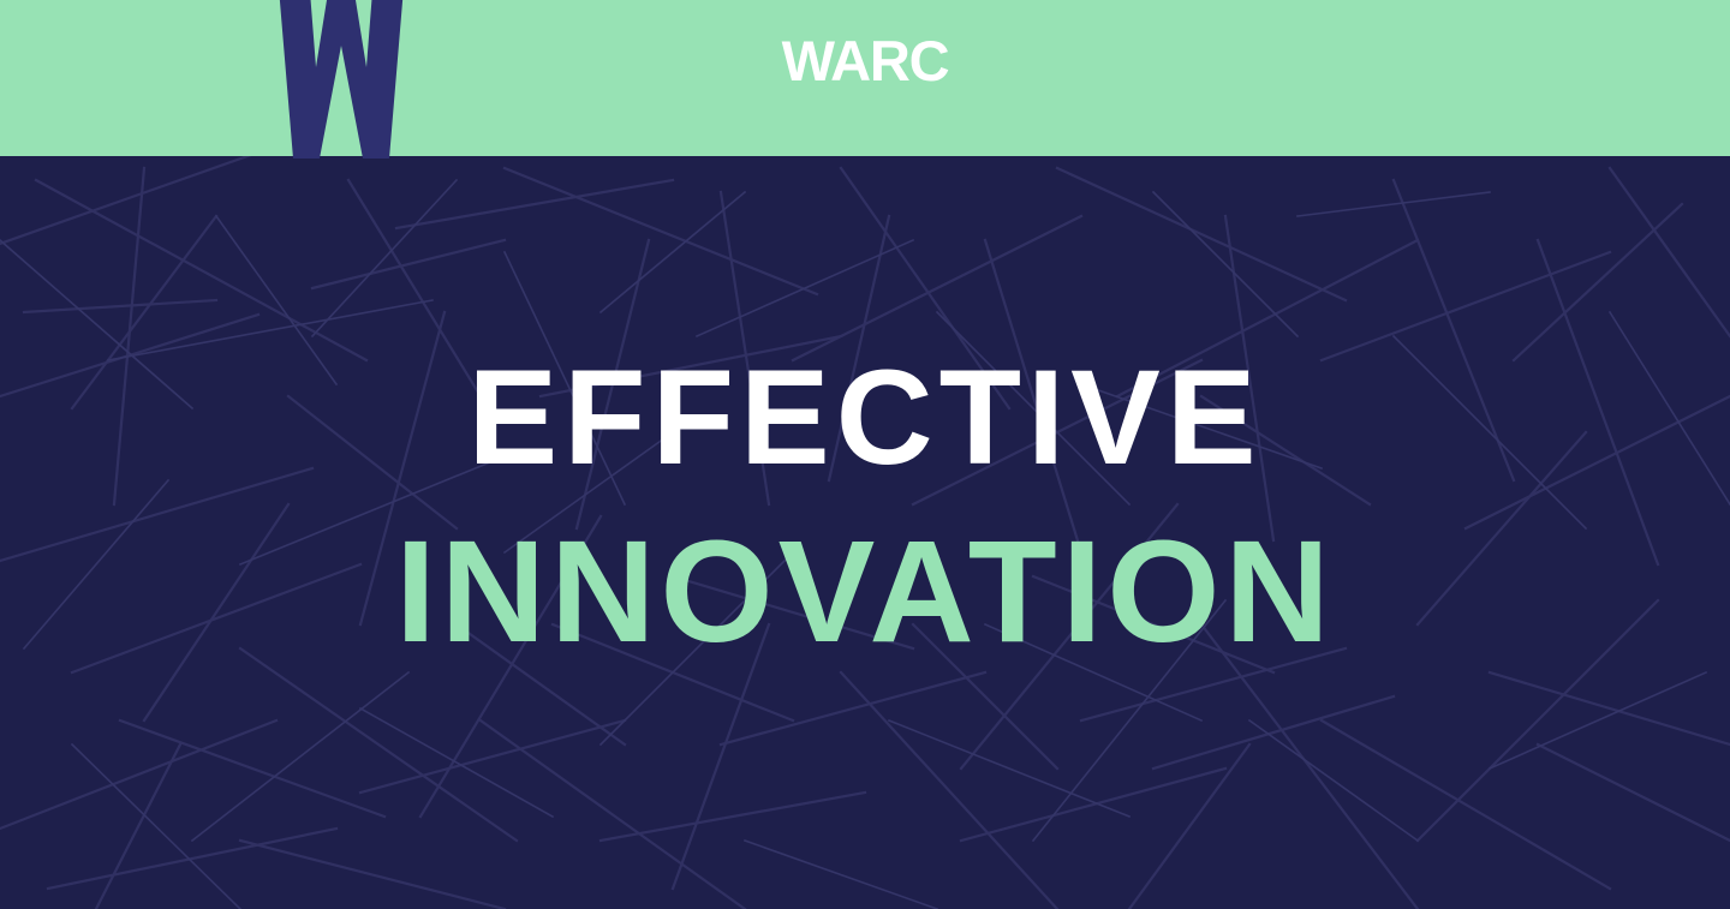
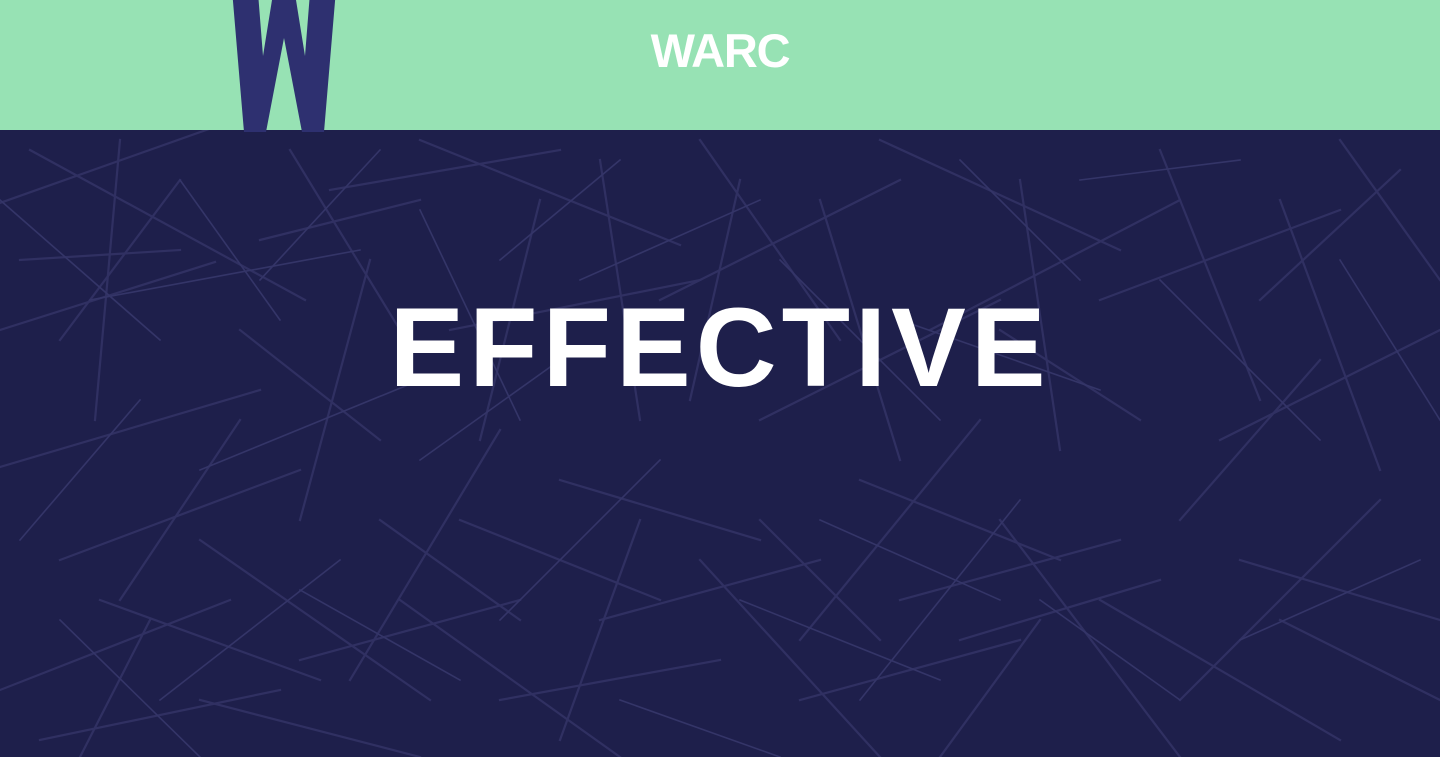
  WARC
  EFFECTIVE
- INNOVATION
